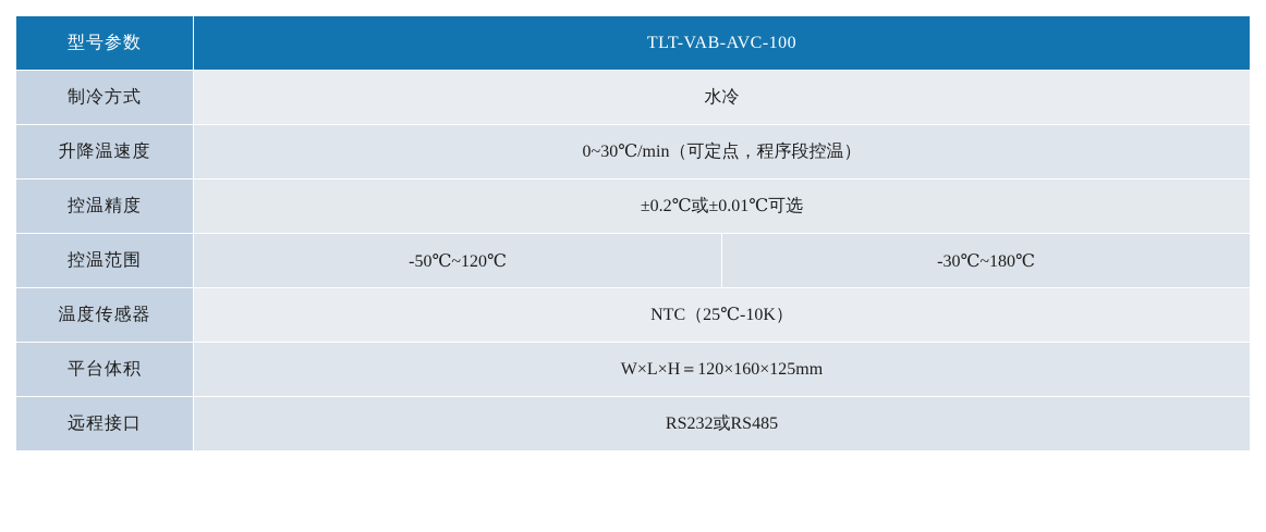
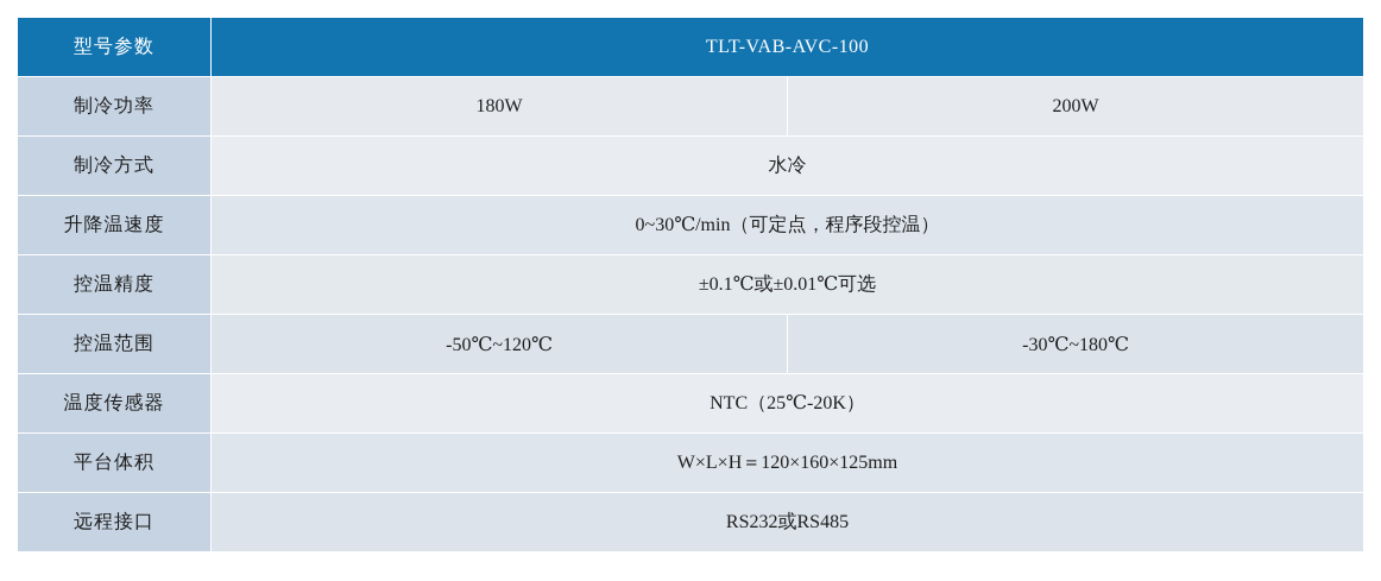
  型号参数	TLT-VAB-AVC-100
+ 制冷功率	180W	200W
  制冷方式	水冷
  升降温速度	0~30℃/min（可定点，程序段控温）
- 控温精度	±0.2℃或±0.01℃可选
+ 控温精度	±0.1℃或±0.01℃可选
  控温范围	-50℃~120℃	-30℃~180℃
- 温度传感器	NTC（25℃-10K）
+ 温度传感器	NTC（25℃-20K）
  平台体积	W×L×H＝120×160×125mm
  远程接口	RS232或RS485
